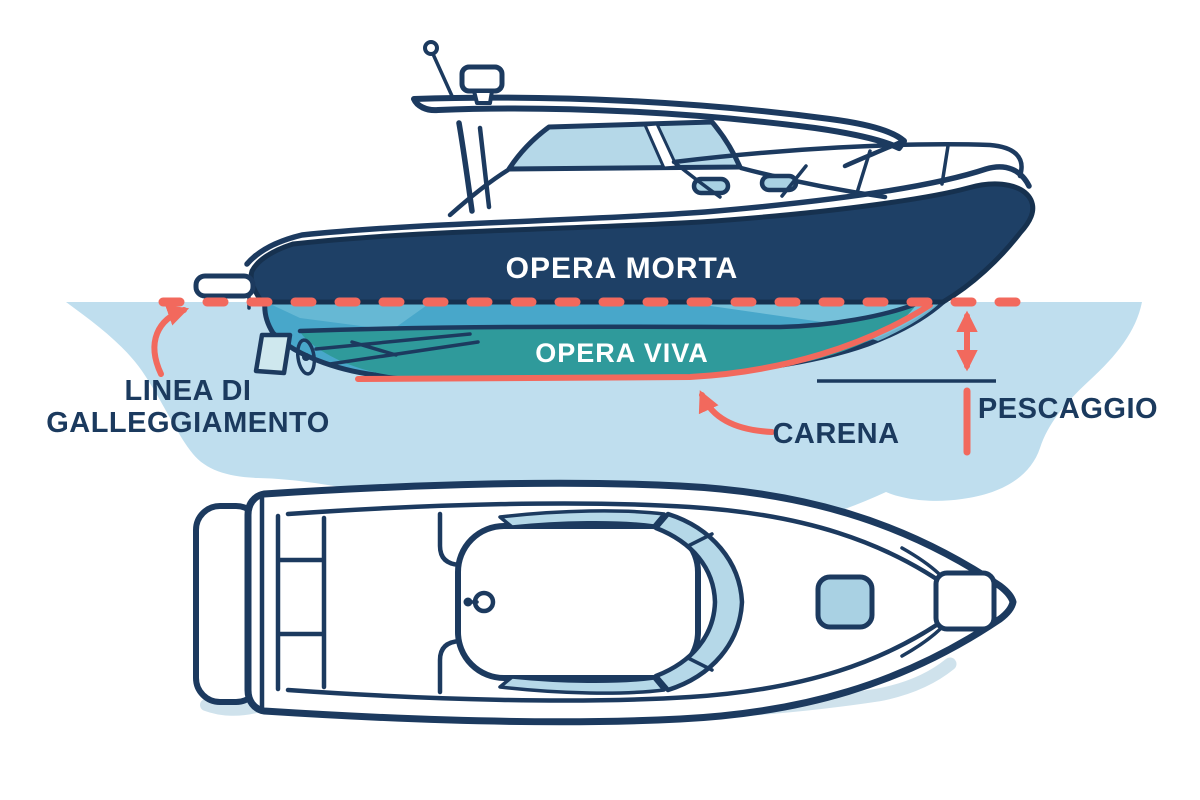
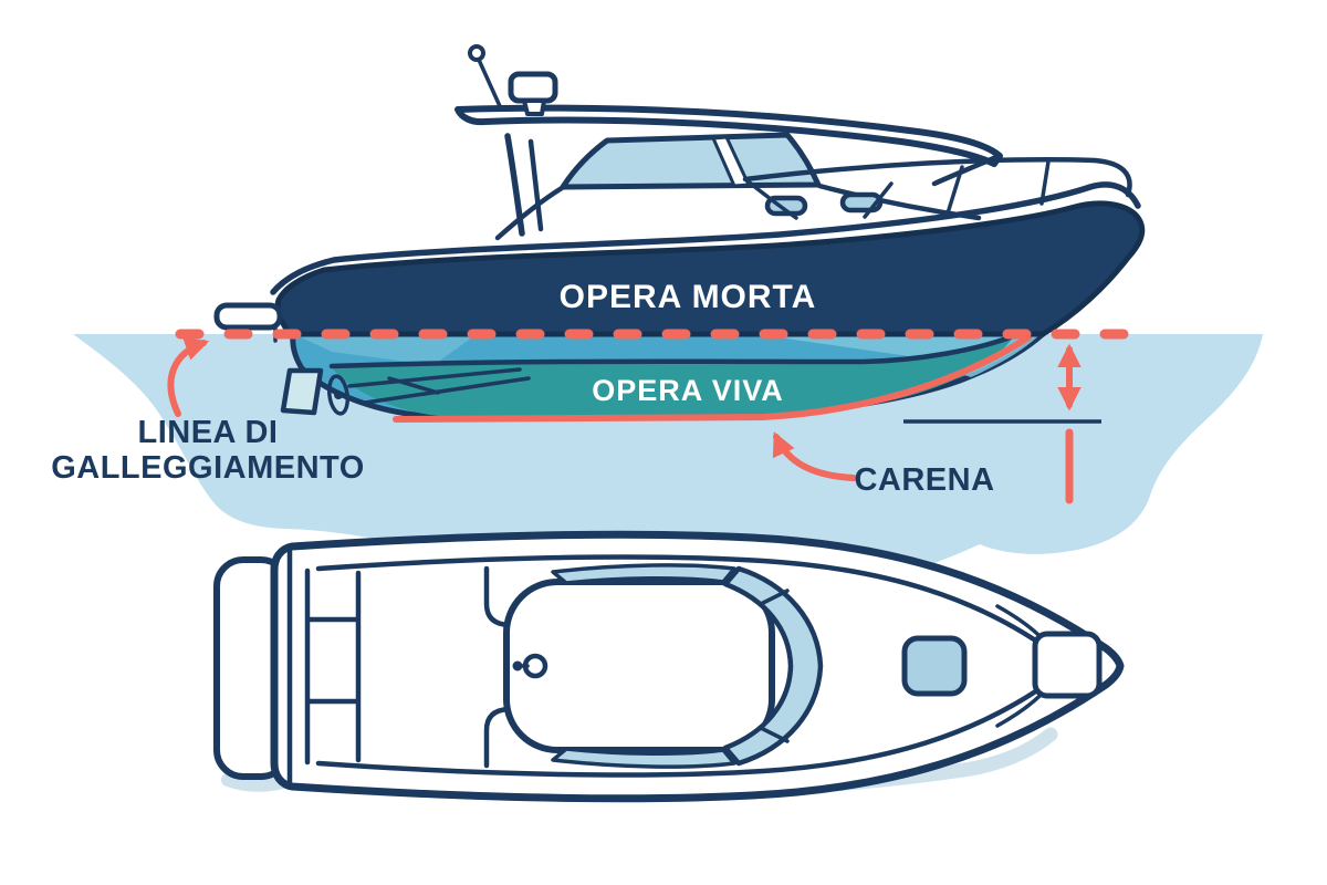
  OPERA MORTA
  OPERA VIVA
  LINEA DI
  GALLEGGIAMENTO
  CARENA
- PESCAGGIO
